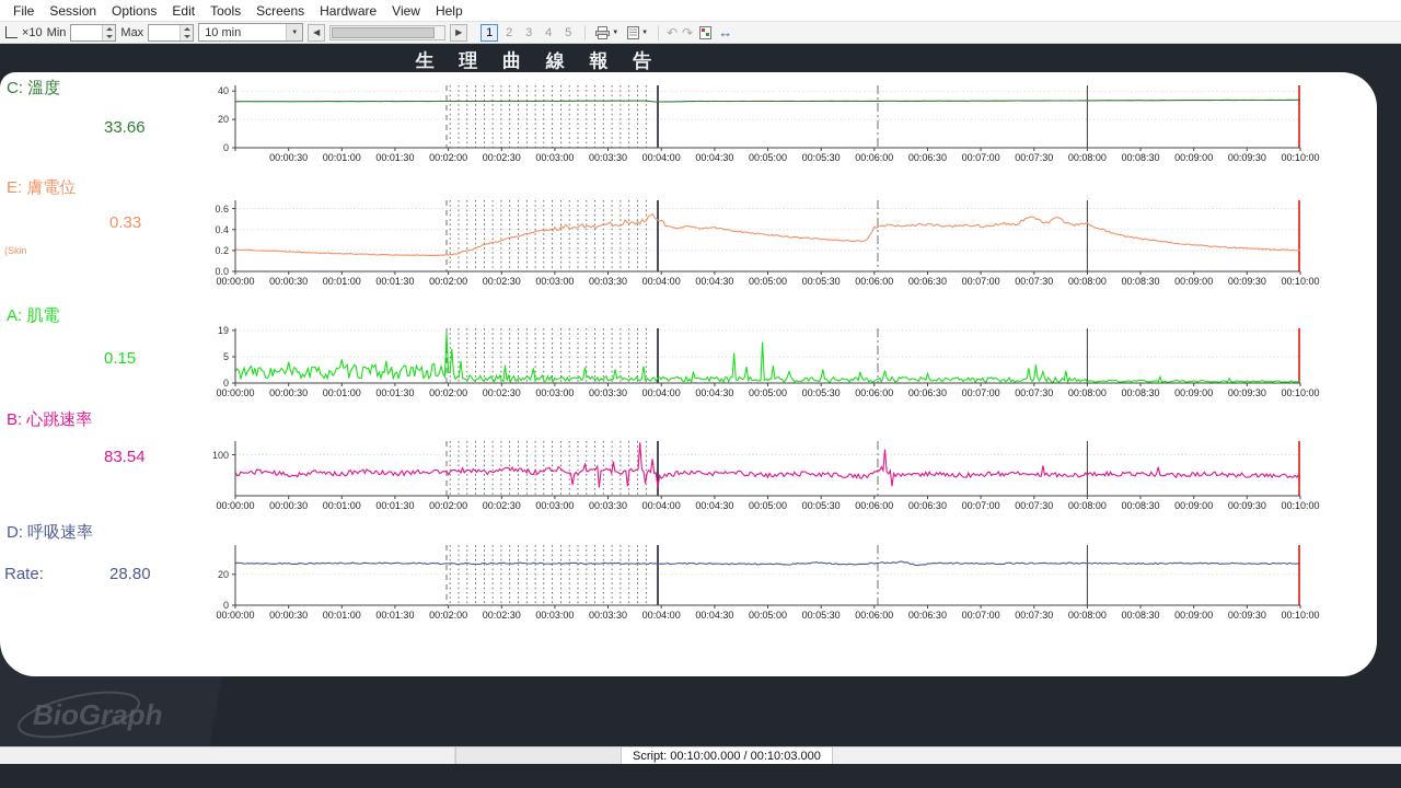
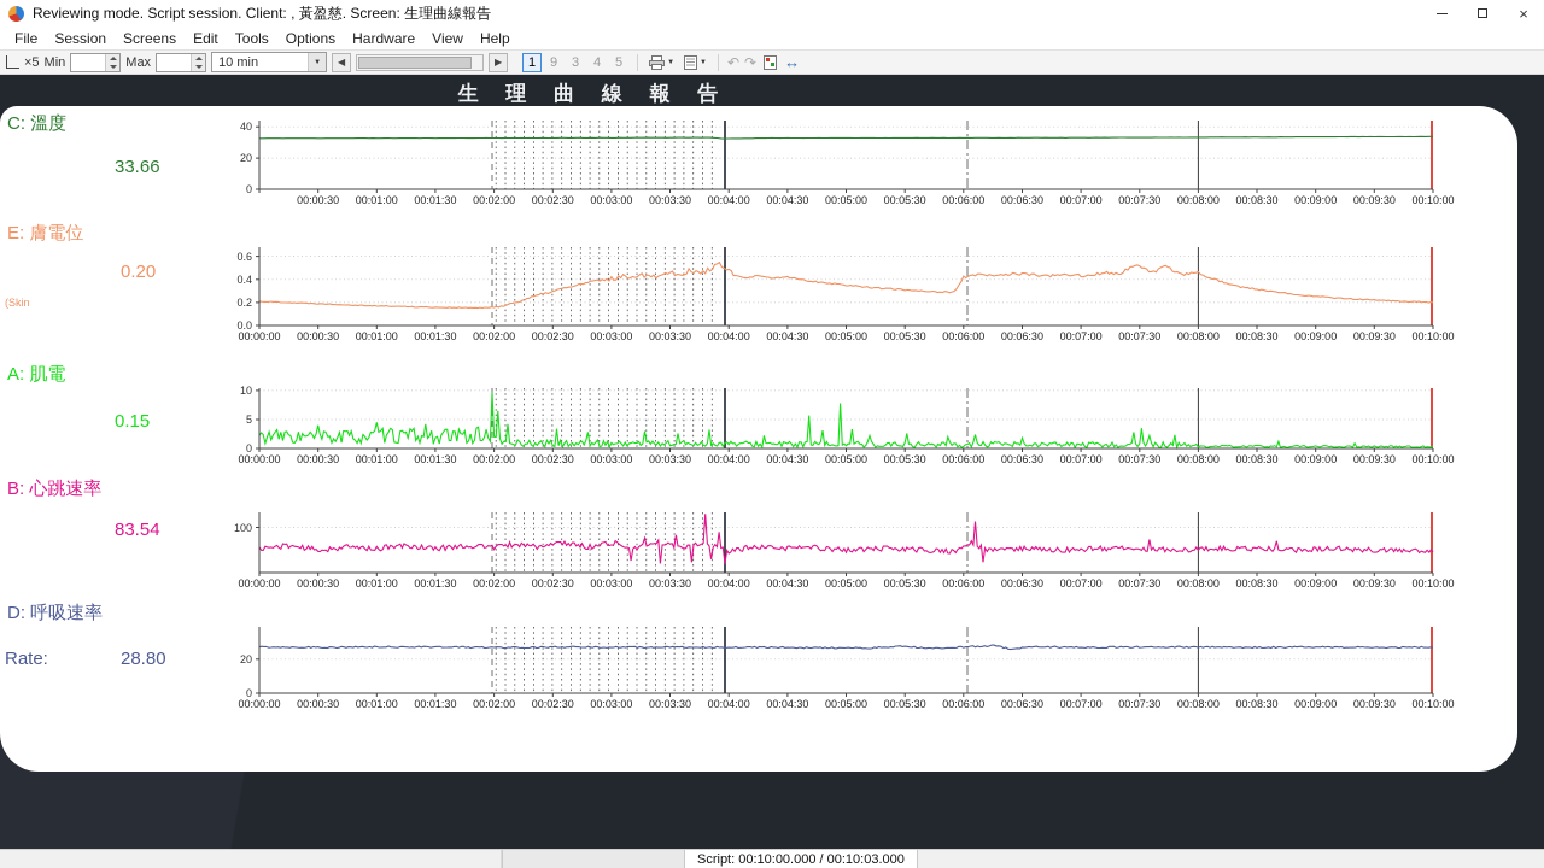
+ Reviewing mode. Script session. Client: , 黃盈慈. Screen: 生理曲線報告
+ ×
  File
  Session
- Options
+ Screens
  Edit
  Tools
- Screens
+ Options
  Hardware
  View
  Help
- ×10
+ ×5
  Min
  Max
  10 min
  ◀
  ▶
  1
- 2
+ 9
  3
  4
  5
  ↶
  ↷
  ↔
  生 理 曲 線 報 告
  40
  20
  0
  00:00:30
  00:01:00
  00:01:30
  00:02:00
  00:02:30
  00:03:00
  00:03:30
  00:04:00
  00:04:30
  00:05:00
  00:05:30
  00:06:00
  00:06:30
  00:07:00
  00:07:30
  00:08:00
  00:08:30
  00:09:00
  00:09:30
  00:10:00
  0.6
  0.4
  0.2
  0.0
  00:00:00
  00:00:30
  00:01:00
  00:01:30
  00:02:00
  00:02:30
  00:03:00
  00:03:30
  00:04:00
  00:04:30
  00:05:00
  00:05:30
  00:06:00
  00:06:30
  00:07:00
  00:07:30
  00:08:00
  00:08:30
  00:09:00
  00:09:30
  00:10:00
- 19
+ 10
  5
  0
  00:00:00
  00:00:30
  00:01:00
  00:01:30
  00:02:00
  00:02:30
  00:03:00
  00:03:30
  00:04:00
  00:04:30
  00:05:00
  00:05:30
  00:06:00
  00:06:30
  00:07:00
  00:07:30
  00:08:00
  00:08:30
  00:09:00
  00:09:30
  00:10:00
  100
  00:00:00
  00:00:30
  00:01:00
  00:01:30
  00:02:00
  00:02:30
  00:03:00
  00:03:30
  00:04:00
  00:04:30
  00:05:00
  00:05:30
  00:06:00
  00:06:30
  00:07:00
  00:07:30
  00:08:00
  00:08:30
  00:09:00
  00:09:30
  00:10:00
  20
  0
  00:00:00
  00:00:30
  00:01:00
  00:01:30
  00:02:00
  00:02:30
  00:03:00
  00:03:30
  00:04:00
  00:04:30
  00:05:00
  00:05:30
  00:06:00
  00:06:30
  00:07:00
  00:07:30
  00:08:00
  00:08:30
  00:09:00
  00:09:30
  00:10:00
  C: 溫度
  33.66
  E: 膚電位
- 0.33
+ 0.20
  (Skin
  A: 肌電
  0.15
  B: 心跳速率
  83.54
  D: 呼吸速率
  Rate:
  28.80
- BioGraph
  Script: 00:10:00.000 / 00:10:03.000
